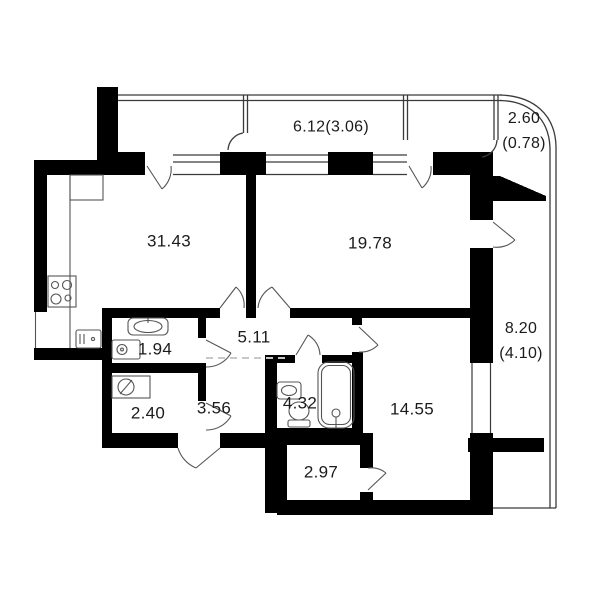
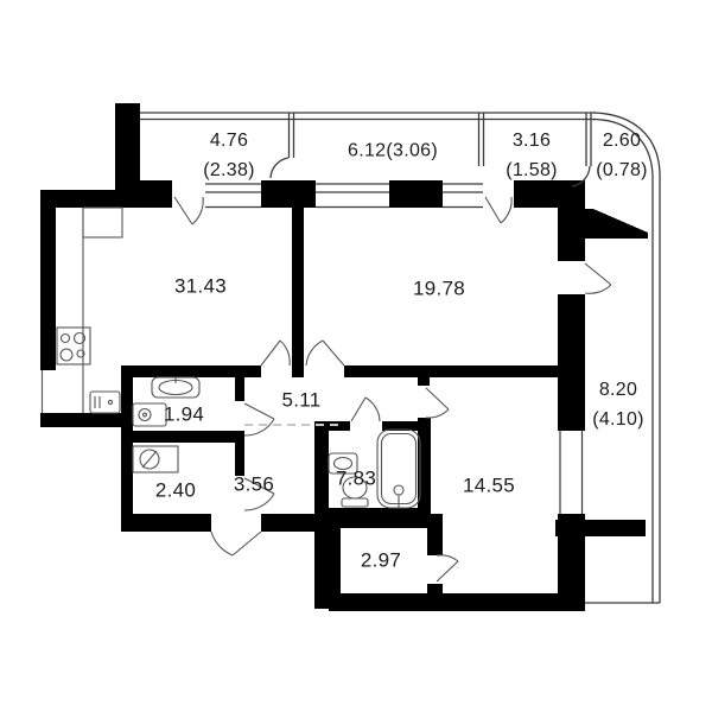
  31.43
  19.78
  5.11
  1.94
  2.40
  3.56
- 4.32
+ 7.83
  14.55
  2.97
+ 4.76
+ (2.38)
  6.12(3.06)
+ 3.16
+ (1.58)
  2.60
  (0.78)
  8.20
  (4.10)
